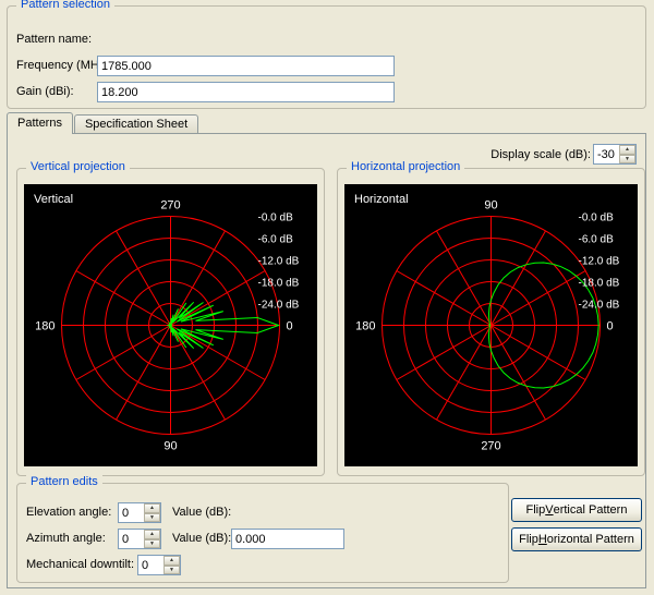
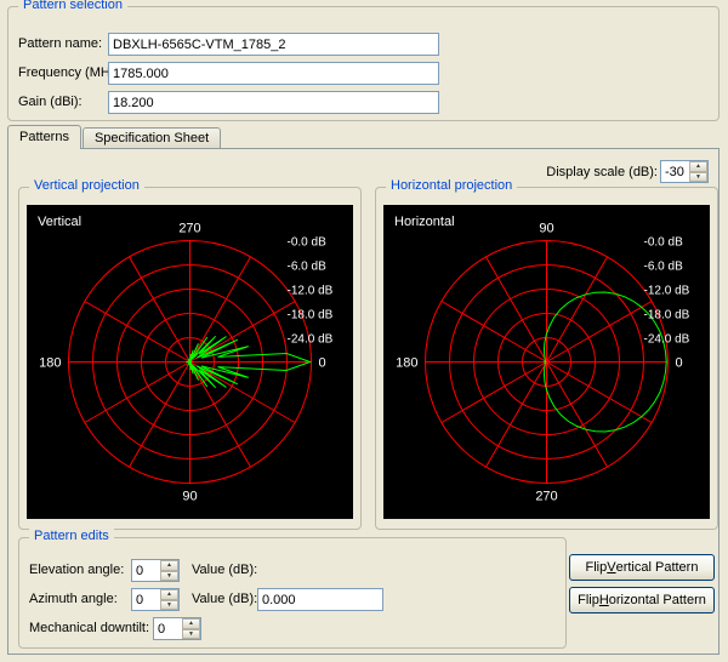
  Pattern selection
  Pattern name:
+ DBXLH-6565C-VTM_1785_2
  Frequency (MH
  1785.000
  Gain (dBi):
  18.200
  Patterns
  Specification Sheet
  Display scale (dB):
  -30
  Vertical projection
  -0.0 dB
  -6.0 dB
  -12.0 dB
  -18.0 dB
  -24.0 dB
  270
  0
  180
  90
  Vertical
  Horizontal projection
  -0.0 dB
  -6.0 dB
  -12.0 dB
  -18.0 dB
  -24.0 dB
  90
  0
  180
  270
  Horizontal
  Pattern edits
  Elevation angle:
  0
  Value (dB):
  Azimuth angle:
  0
  Value (dB):
  0.000
  Mechanical downtilt:
  0
  Flip
  V
  ertical Pattern
  Flip
  H
  orizontal Pattern
